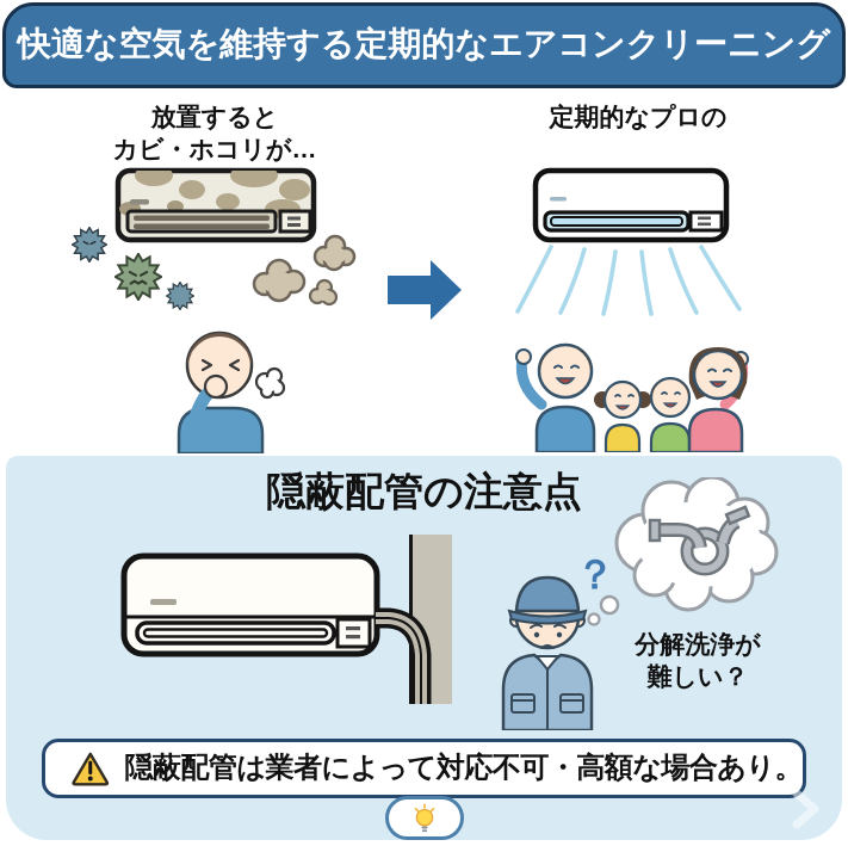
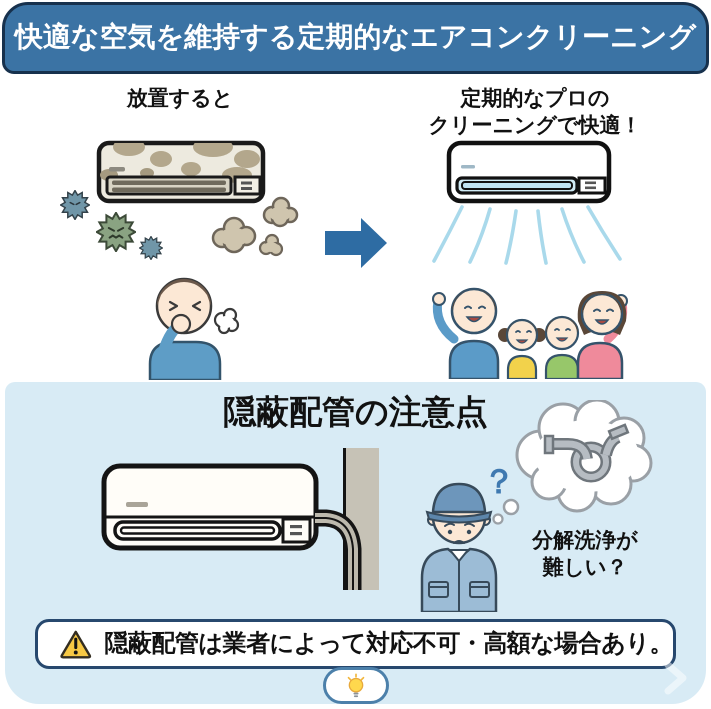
  快適な空気を維持する定期的なエアコンクリーニング
  放置すると
- カビ・ホコリが…
  定期的なプロの
+ クリーニングで快適！
  隠蔽配管の注意点
  ？
  分解洗浄が
  難しい？
  隠蔽配管は業者によって対応不可・高額な場合あり。
